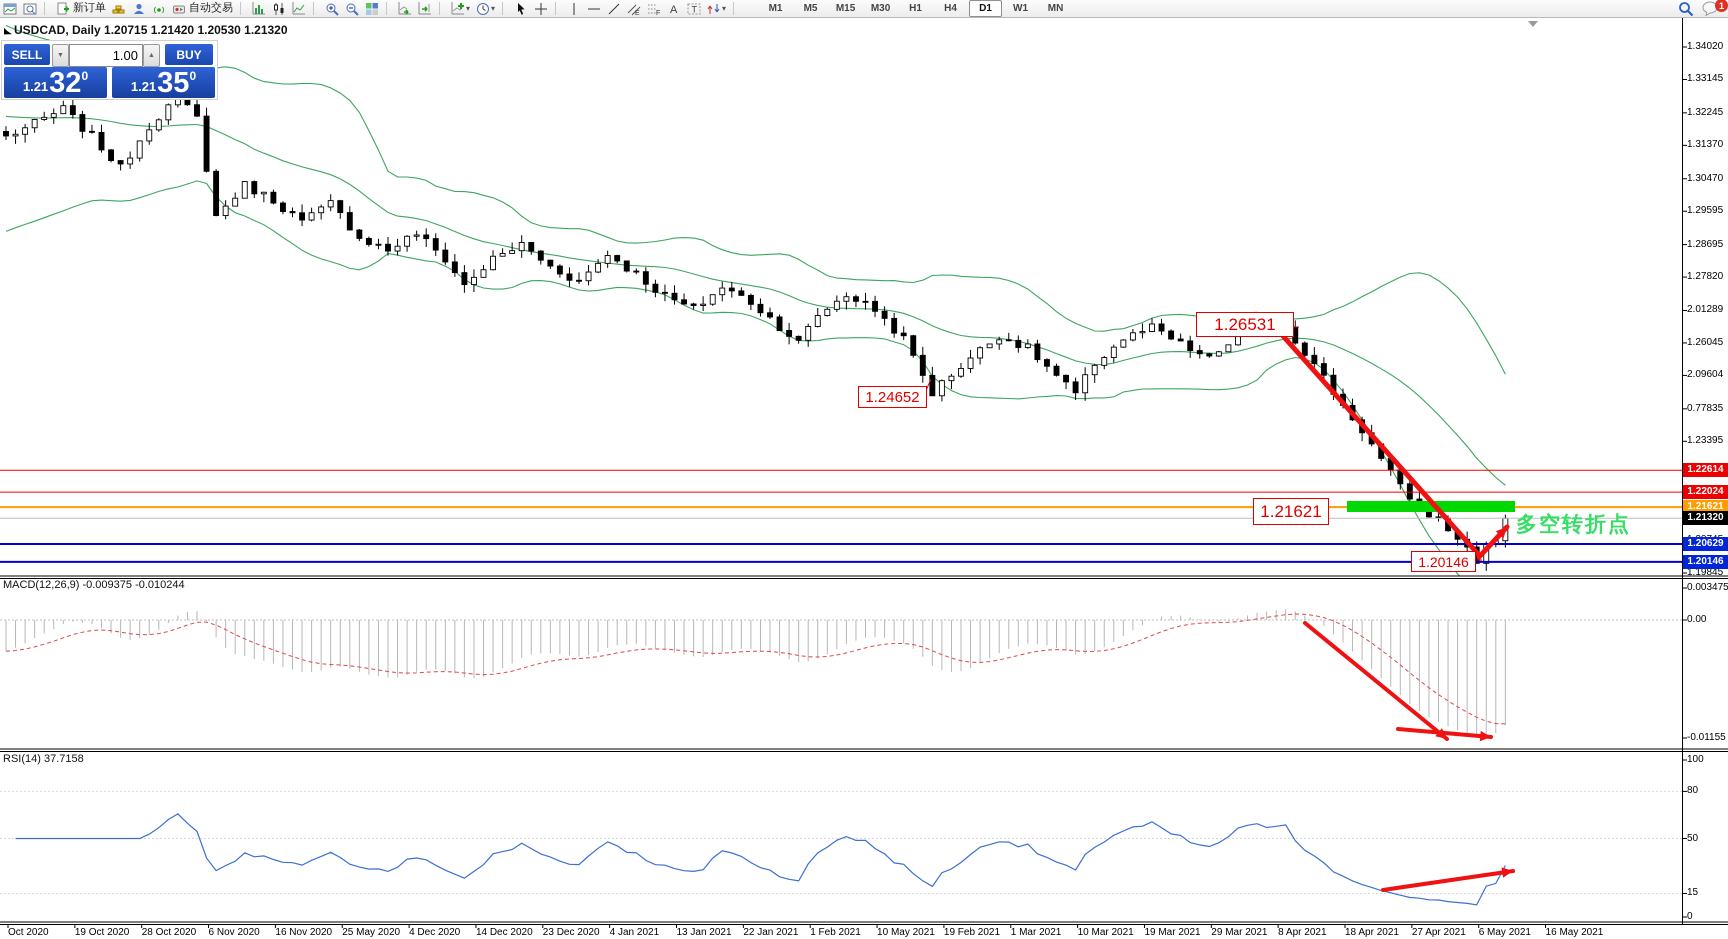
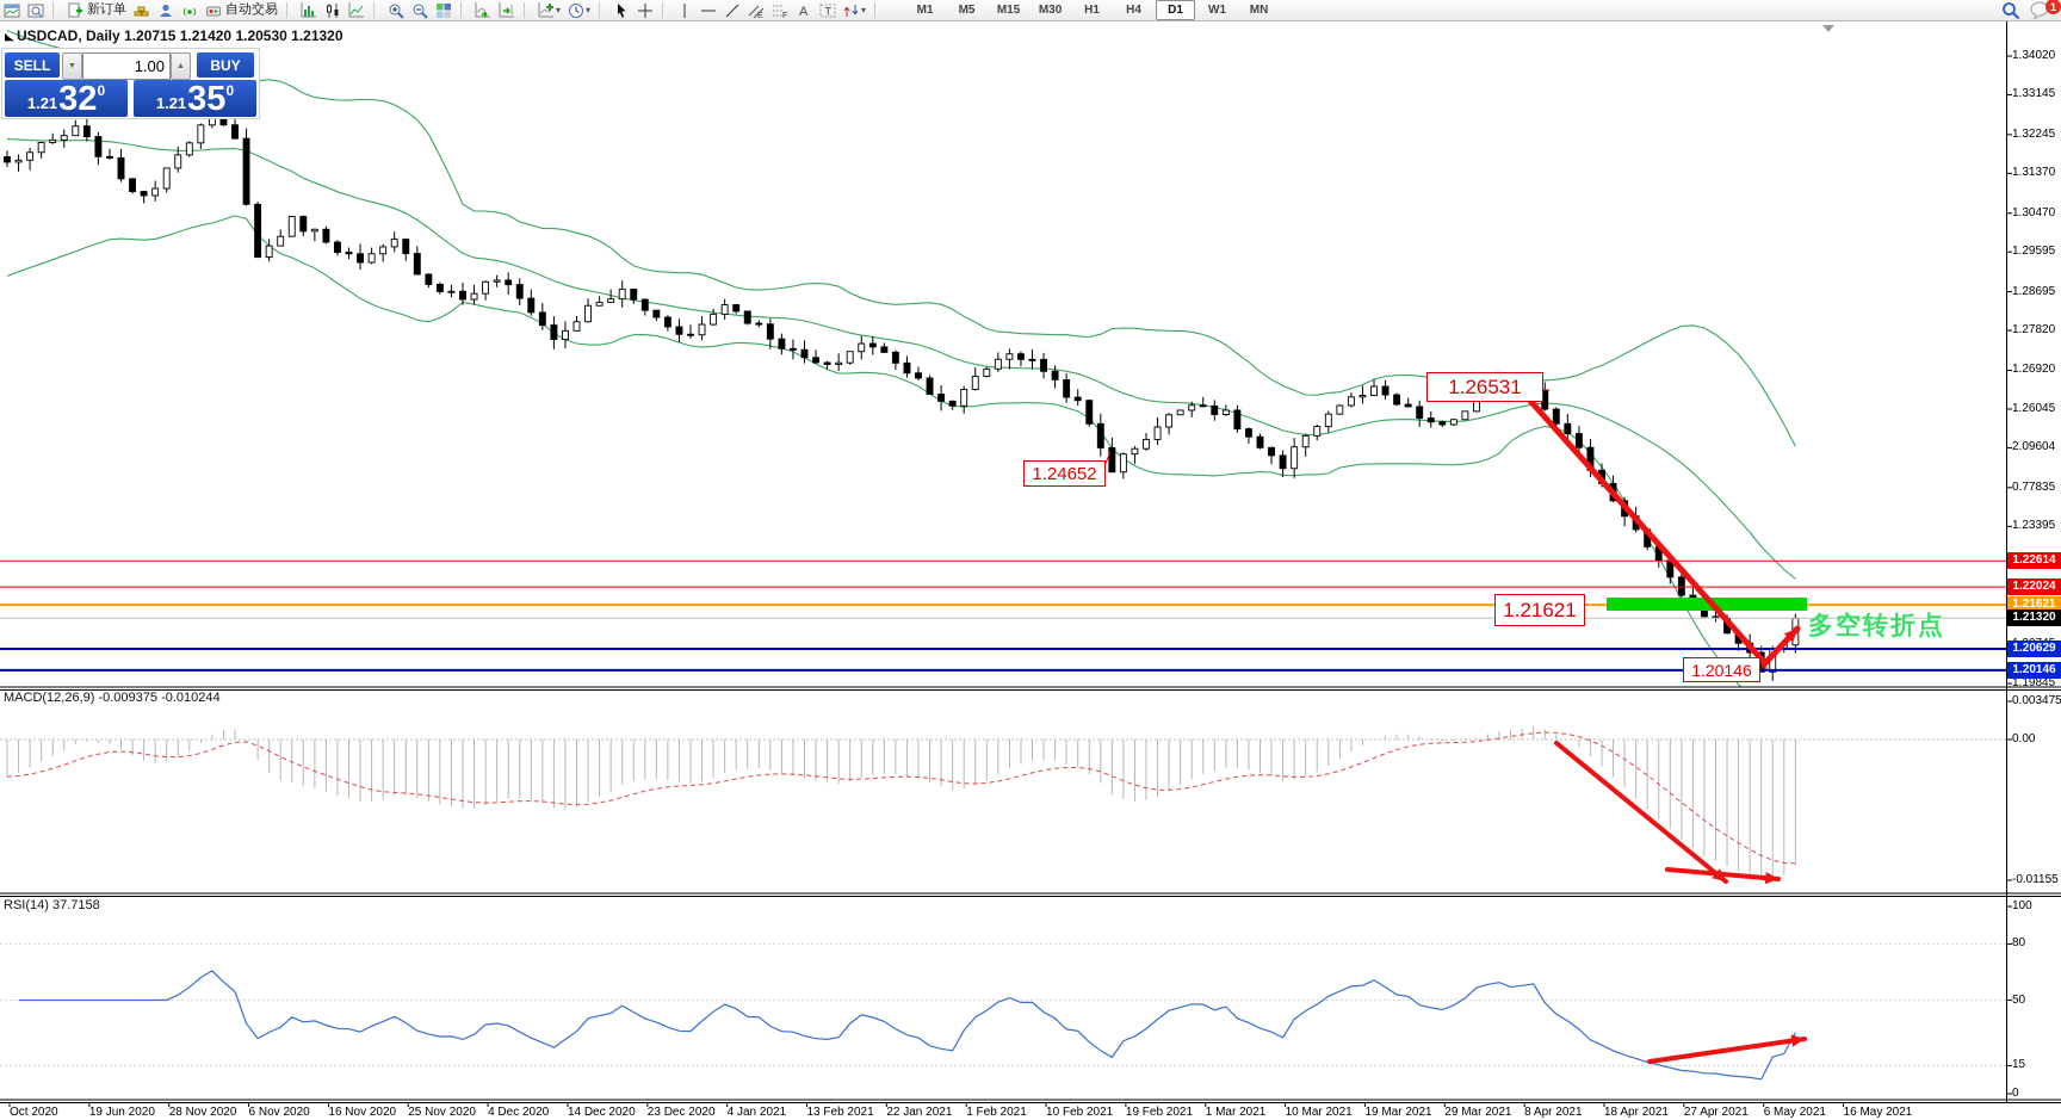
  新订单
  自动交易
  ▾
  ▾
  A
  T
  ▾
  M1
  M5
  M15
  M30
  H1
  H4
  D1
  W1
  MN
  1
  USDCAD, Daily 1.20715 1.21420 1.20530 1.21320
  SELL
  1.00
  BUY
  1.21
  32
  0
  1.21
  35
  0
  MACD(12,26,9) -0.009375 -0.010244
  RSI(14) 37.7158
  多空转折点
  1.34020
  1.33145
  1.32245
  1.31370
  1.30470
  1.29595
  1.28695
  1.27820
- 2.01289
+ 1.26920
  1.26045
  2.09604
  0.77835
  1.23395
  1.19845
  1.22614
  1.22024
  1.21621
  1.21320
  1.20629
  1.20146
  0.003475
  0.00
  -0.01155
  100
  80
  50
  15
  0
  Oct 2020
- 19 Oct 2020
+ 19 Jun 2020
- 28 Oct 2020
+ 28 Nov 2020
  6 Nov 2020
  16 Nov 2020
- 25 May 2020
+ 25 Nov 2020
  4 Dec 2020
  14 Dec 2020
  23 Dec 2020
  4 Jan 2021
- 13 Jan 2021
+ 13 Feb 2021
  22 Jan 2021
  1 Feb 2021
- 10 May 2021
+ 10 Feb 2021
  19 Feb 2021
  1 Mar 2021
  10 Mar 2021
  19 Mar 2021
  29 Mar 2021
  8 Apr 2021
  18 Apr 2021
  27 Apr 2021
  6 May 2021
  16 May 2021
  1.26531
  1.24652
  1.21621
  1.20146
